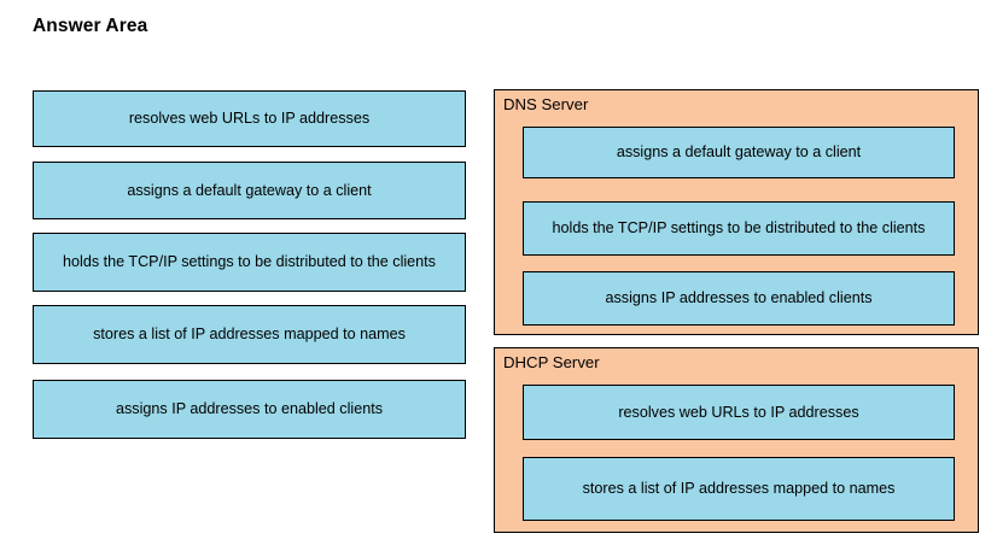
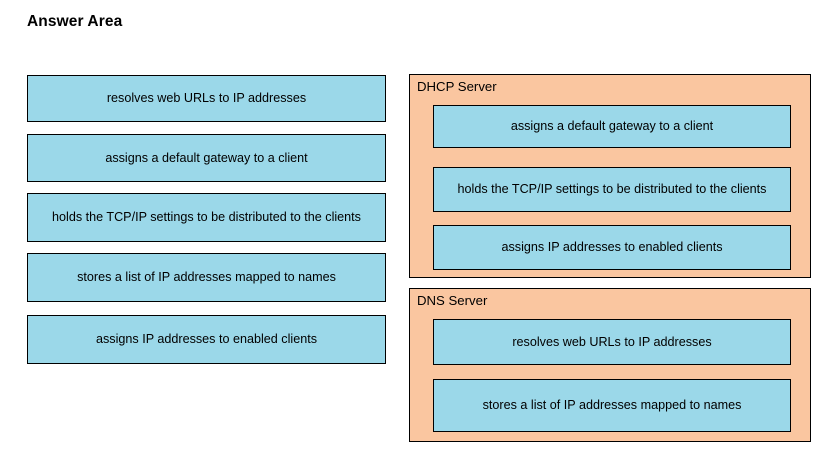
  Answer Area
  resolves web URLs to IP addresses
  assigns a default gateway to a client
  holds the TCP/IP settings to be distributed to the clients
  stores a list of IP addresses mapped to names
  assigns IP addresses to enabled clients
- DNS Server
+ DHCP Server
  assigns a default gateway to a client
  holds the TCP/IP settings to be distributed to the clients
  assigns IP addresses to enabled clients
- DHCP Server
+ DNS Server
  resolves web URLs to IP addresses
  stores a list of IP addresses mapped to names
